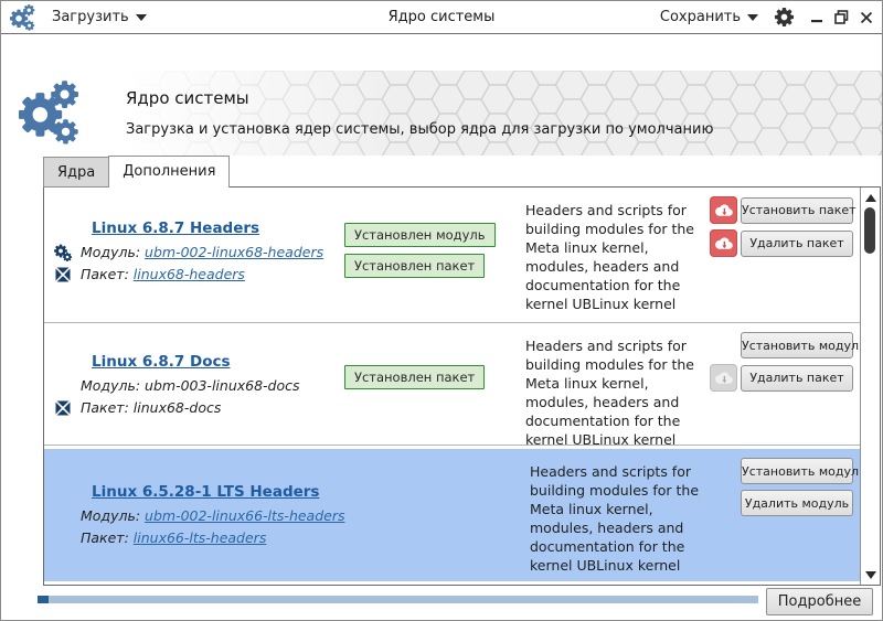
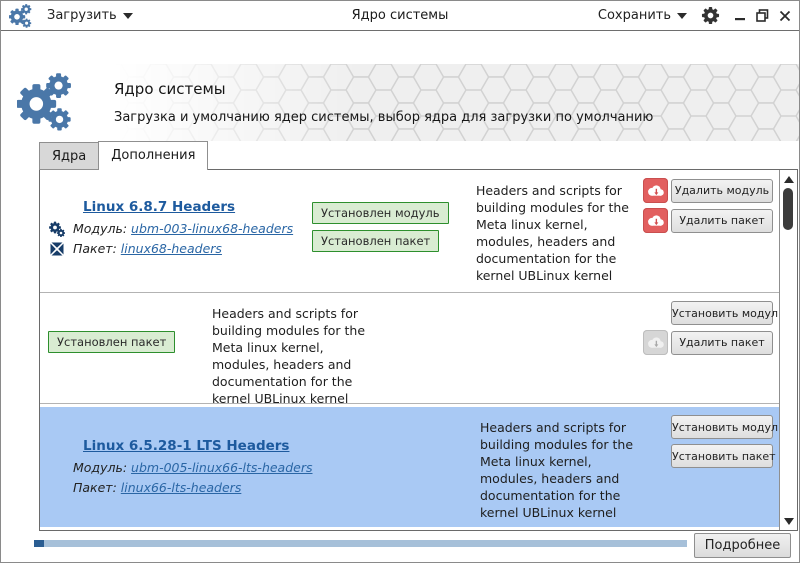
  Загрузить
  Ядро системы
  Сохранить
  Ядро системы
- Загрузка и установка ядер системы, выбор ядра для загрузки по умолчанию
+ Загрузка и умолчанию ядер системы, выбор ядра для загрузки по умолчанию
  Ядра
  Дополнения
  Linux 6.8.7 Headers
- Модуль: ubm-002-linux68-headers
+ Модуль: ubm-003-linux68-headers
  Пакет: linux68-headers
  Установлен модуль
  Установлен пакет
  Headers and scripts for building modules for the Meta linux kernel, modules, headers and documentation for the kernel UBLinux kernel
- Установить пакет
+ Удалить модуль
  Удалить пакет
- Linux 6.8.7 Docs
- Модуль: ubm-003-linux68-docs
- Пакет: linux68-docs
  Установлен пакет
  Headers and scripts for building modules for the Meta linux kernel, modules, headers and documentation for the kernel UBLinux kernel
  Установить модул
  Удалить пакет
  Linux 6.5.28-1 LTS Headers
- Модуль: ubm-002-linux66-lts-headers
+ Модуль: ubm-005-linux66-lts-headers
  Пакет: linux66-lts-headers
  Headers and scripts for building modules for the Meta linux kernel, modules, headers and documentation for the kernel UBLinux kernel
  Установить модул
- Удалить модуль
+ Установить пакет
  Подробнее
